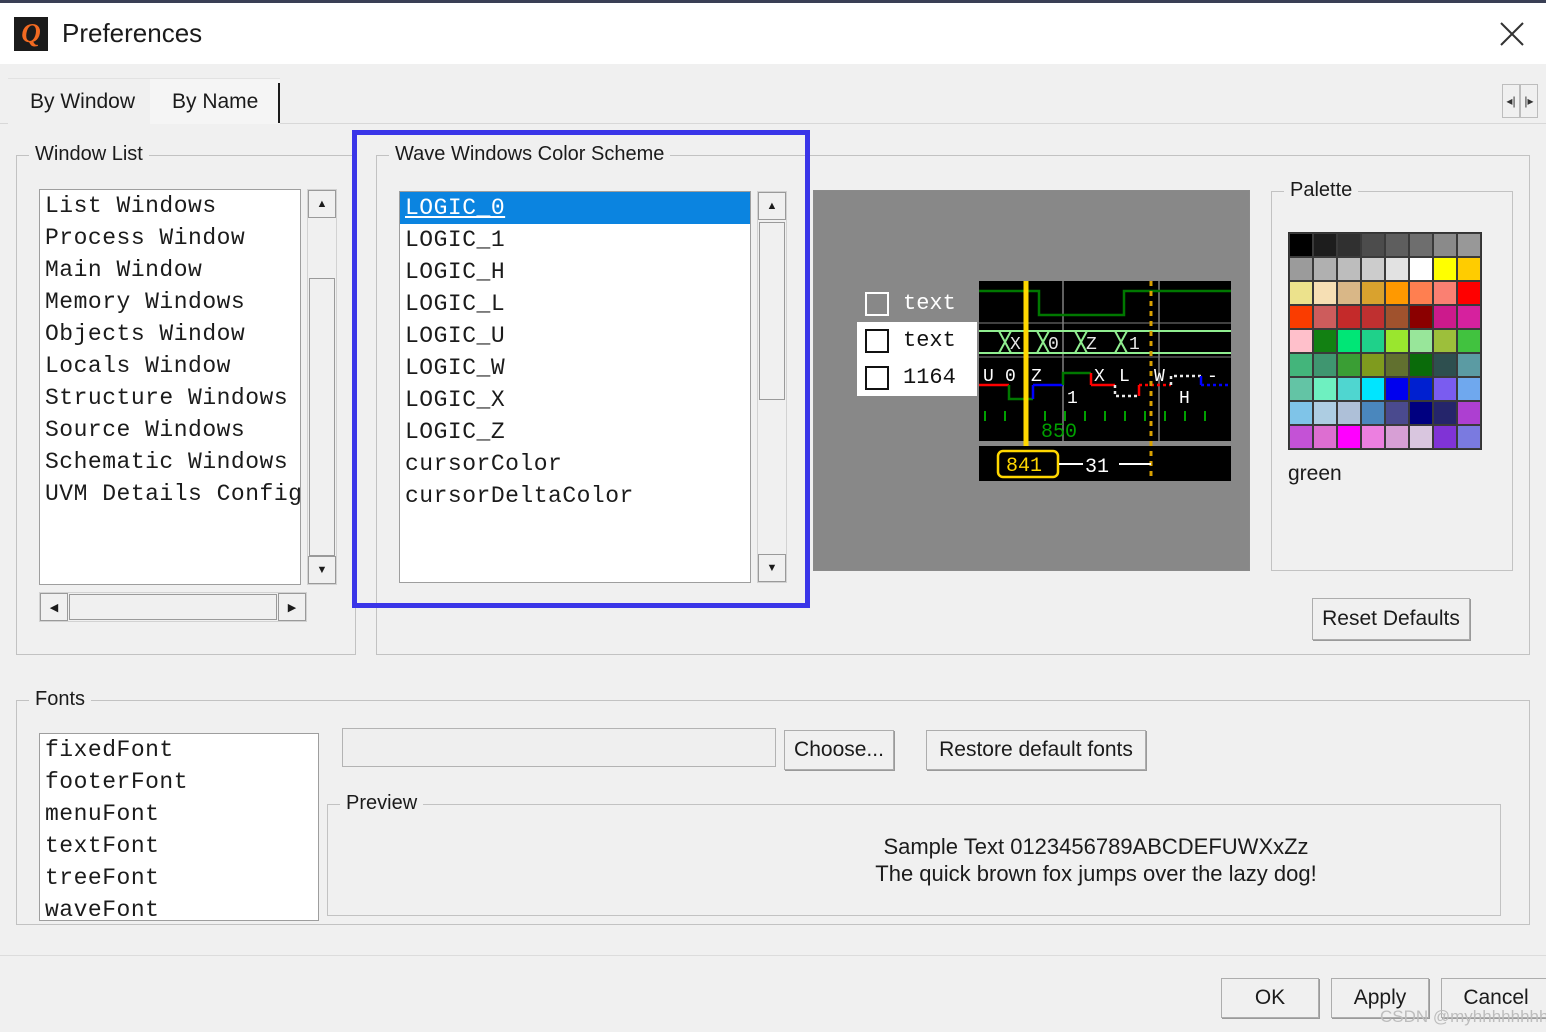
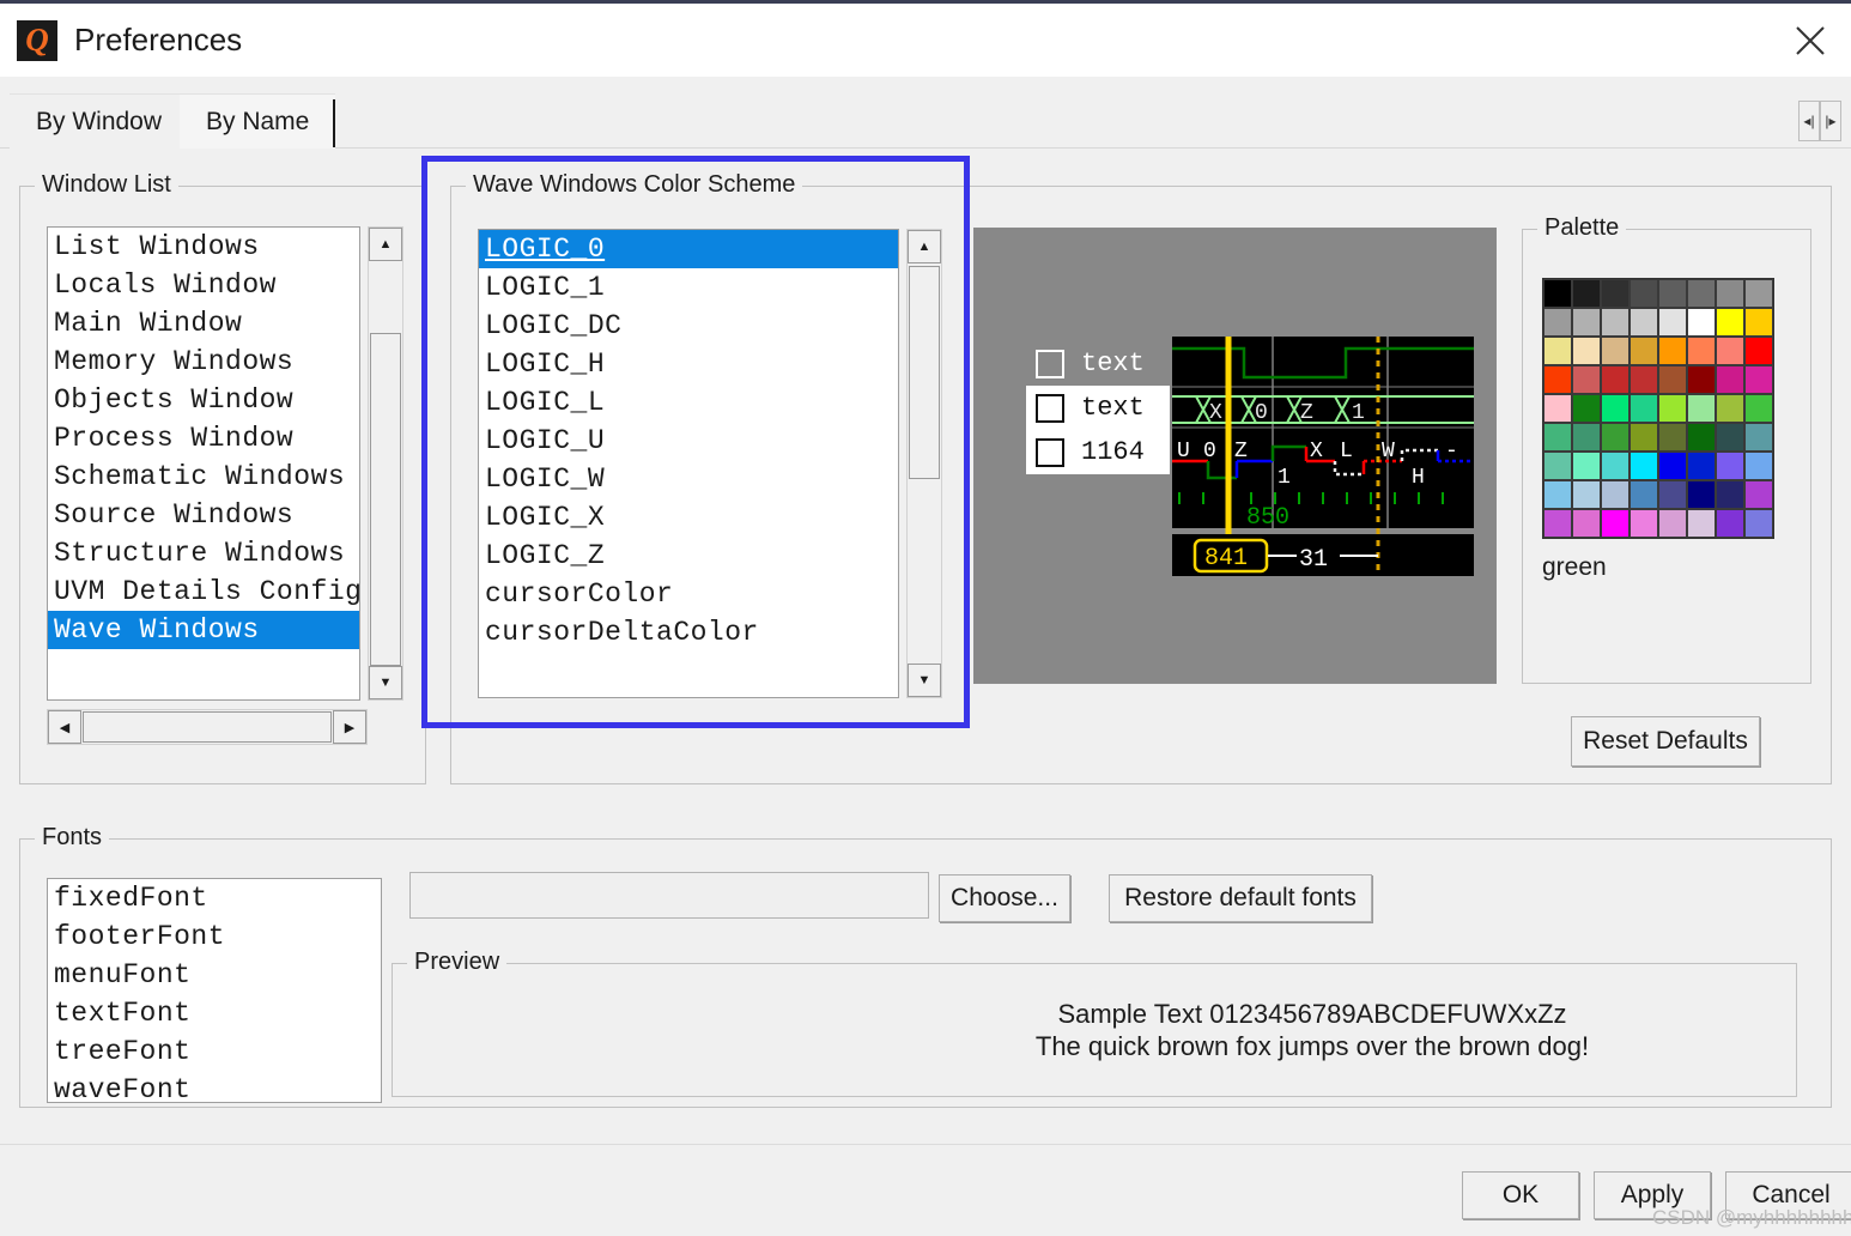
  Q
  Preferences
  By Window
  By Name
  ◂|
  |▸
  Window List
  List Windows
- Process Window
+ Locals Window
  Main Window
  Memory Windows
  Objects Window
- Locals Window
+ Process Window
- Structure Windows
+ Schematic Windows
  Source Windows
- Schematic Windows
+ Structure Windows
  UVM Details Config
+ Wave Windows
  ▲
  ▼
  ◀
  ▶
  Wave Windows Color Scheme
  LOGIC_0
  LOGIC_1
+ LOGIC_DC
  LOGIC_H
  LOGIC_L
  LOGIC_U
  LOGIC_W
  LOGIC_X
  LOGIC_Z
  cursorColor
  cursorDeltaColor
  ▲
  ▼
  text
  text
  1164
  X
  0
  Z
  1
  U
  0
  Z
  X
  L
  W
  -
  1
  H
  850
  841
  31
  Palette
  green
  Reset Defaults
  Fonts
  fixedFont
  footerFont
  menuFont
  textFont
  treeFont
  waveFont
  Choose...
  Restore default fonts
  Preview
  Sample Text 0123456789ABCDEFUWXxZz
- The quick brown fox jumps over the lazy dog!
+ The quick brown fox jumps over the brown dog!
  OK
  Apply
  Cancel
  CSDN @myhhhhhhhh
